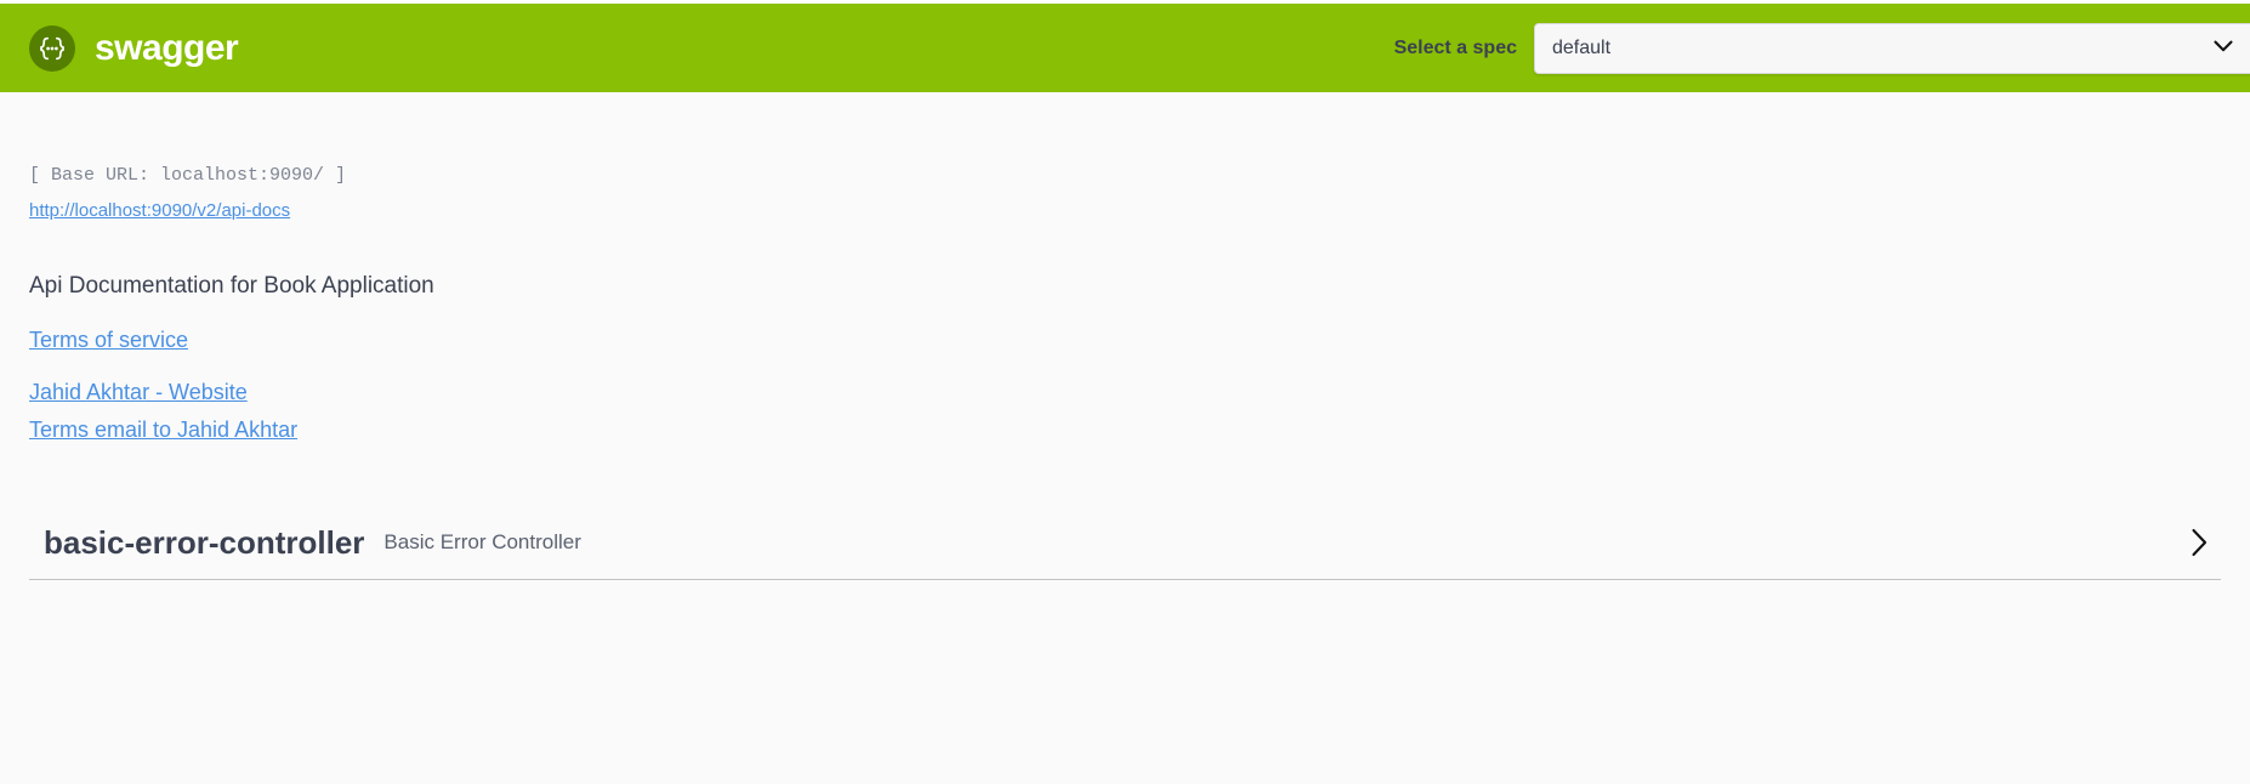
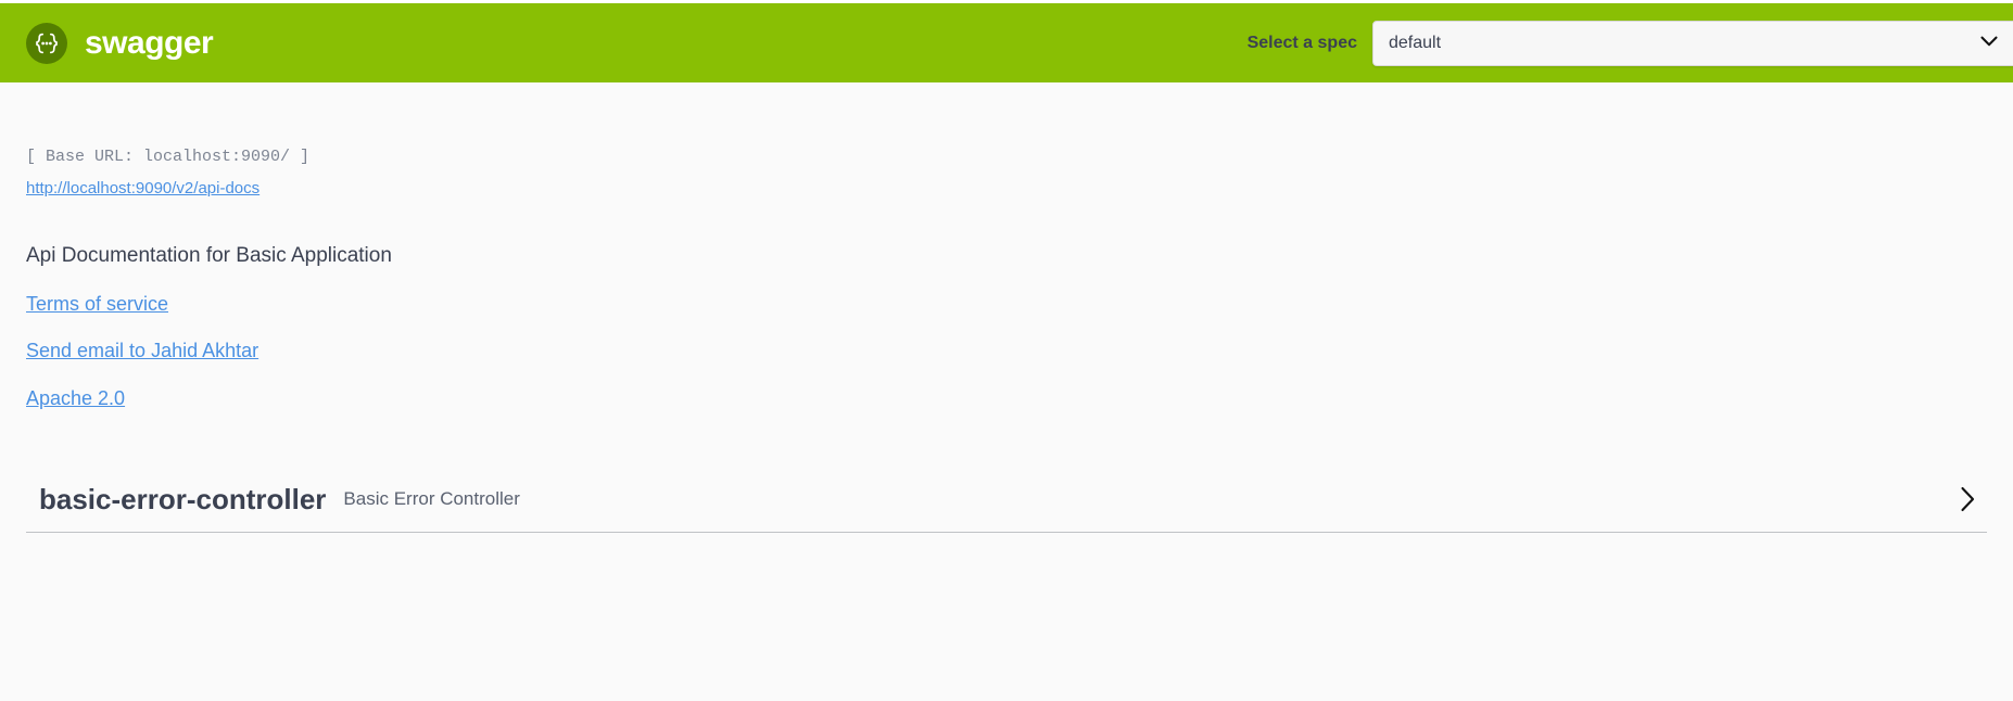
  swagger
  Select a spec
  default
  [ Base URL: localhost:9090/ ]
  http://localhost:9090/v2/api-docs
- Api Documentation for Book Application
+ Api Documentation for Basic Application
  Terms of service
- Jahid Akhtar - Website
- Terms email to Jahid Akhtar
+ Send email to Jahid Akhtar
+ Apache 2.0
  basic-error-controller
  Basic Error Controller
